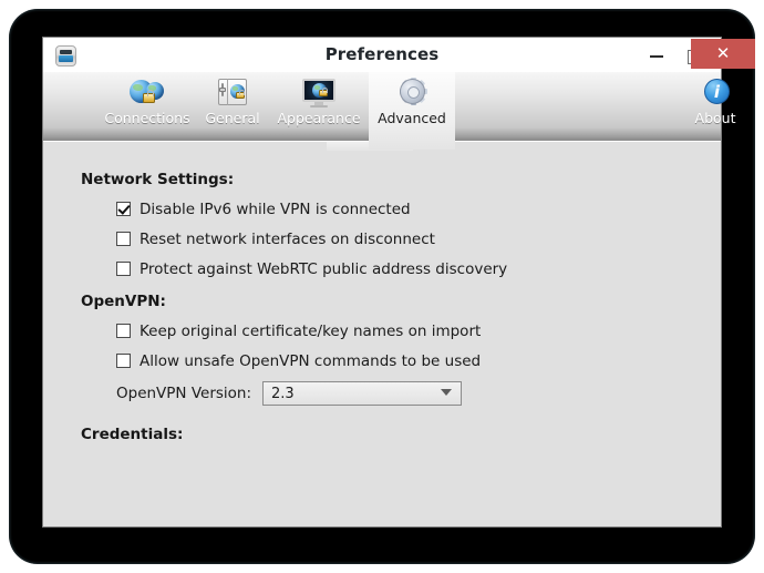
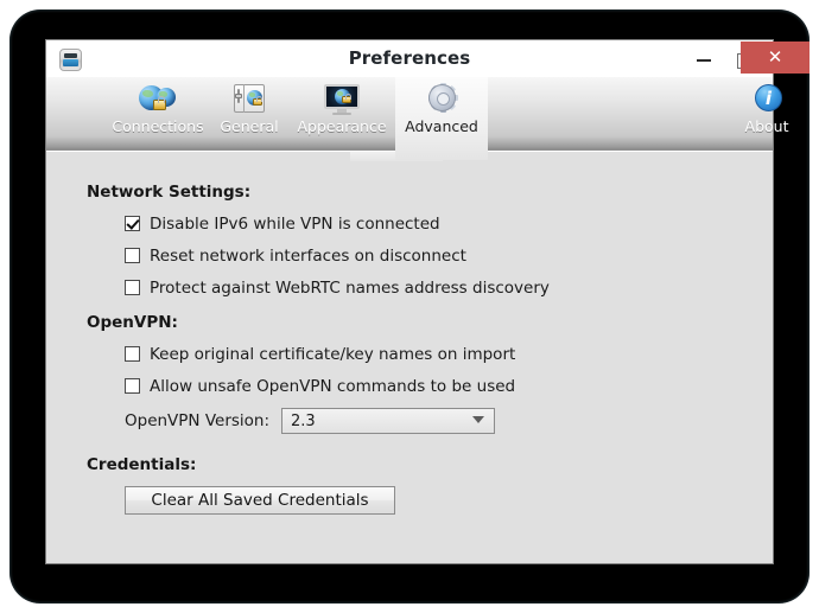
  Preferences
  ✕
  Connections
  General
  Appearance
  Advanced
  i
  About
  Network Settings:
  Disable IPv6 while VPN is connected
  Reset network interfaces on disconnect
- Protect against WebRTC public address discovery
+ Protect against WebRTC names address discovery
  OpenVPN:
  Keep original certificate/key names on import
  Allow unsafe OpenVPN commands to be used
  OpenVPN Version:
  2.3
  Credentials:
+ Clear All Saved Credentials
